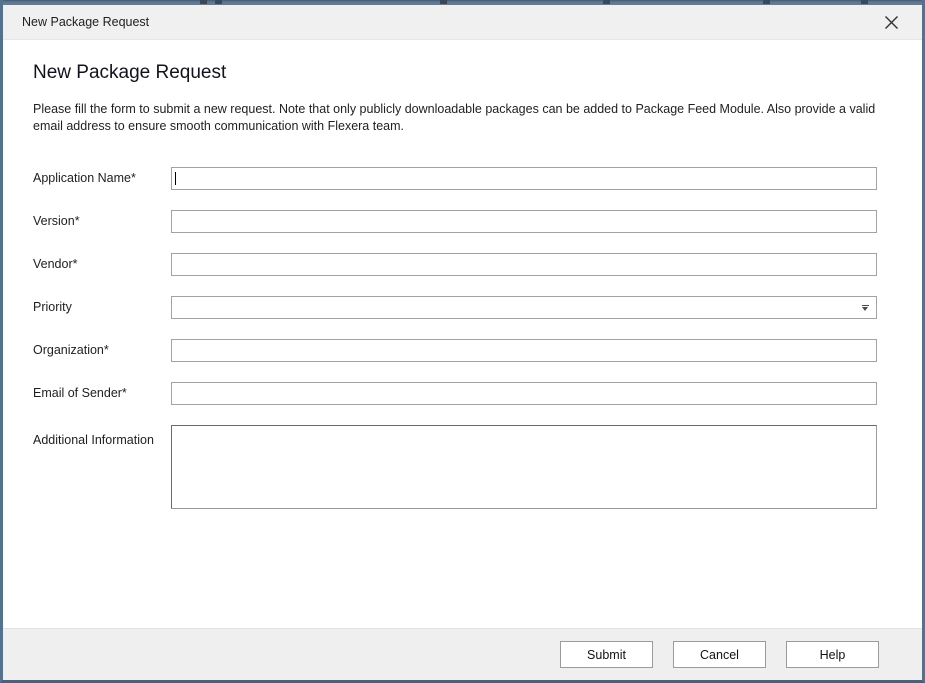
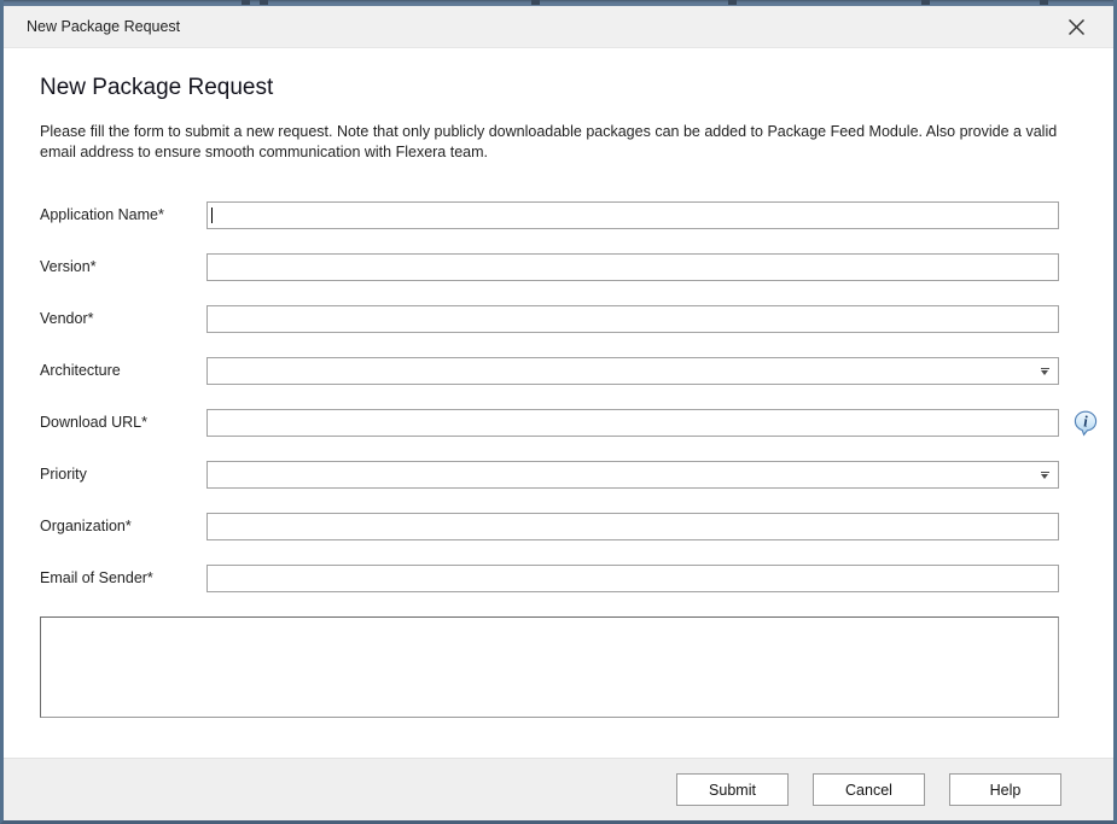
  New Package Request
  New Package Request
  Please fill the form to submit a new request. Note that only publicly downloadable packages can be added to Package Feed Module. Also provide a valid email address to ensure smooth communication with Flexera team.
  Application Name*
  Version*
  Vendor*
+ Architecture
+ Download URL*
+ i
  Priority
  Organization*
  Email of Sender*
- Additional Information
  Submit
  Cancel
  Help
